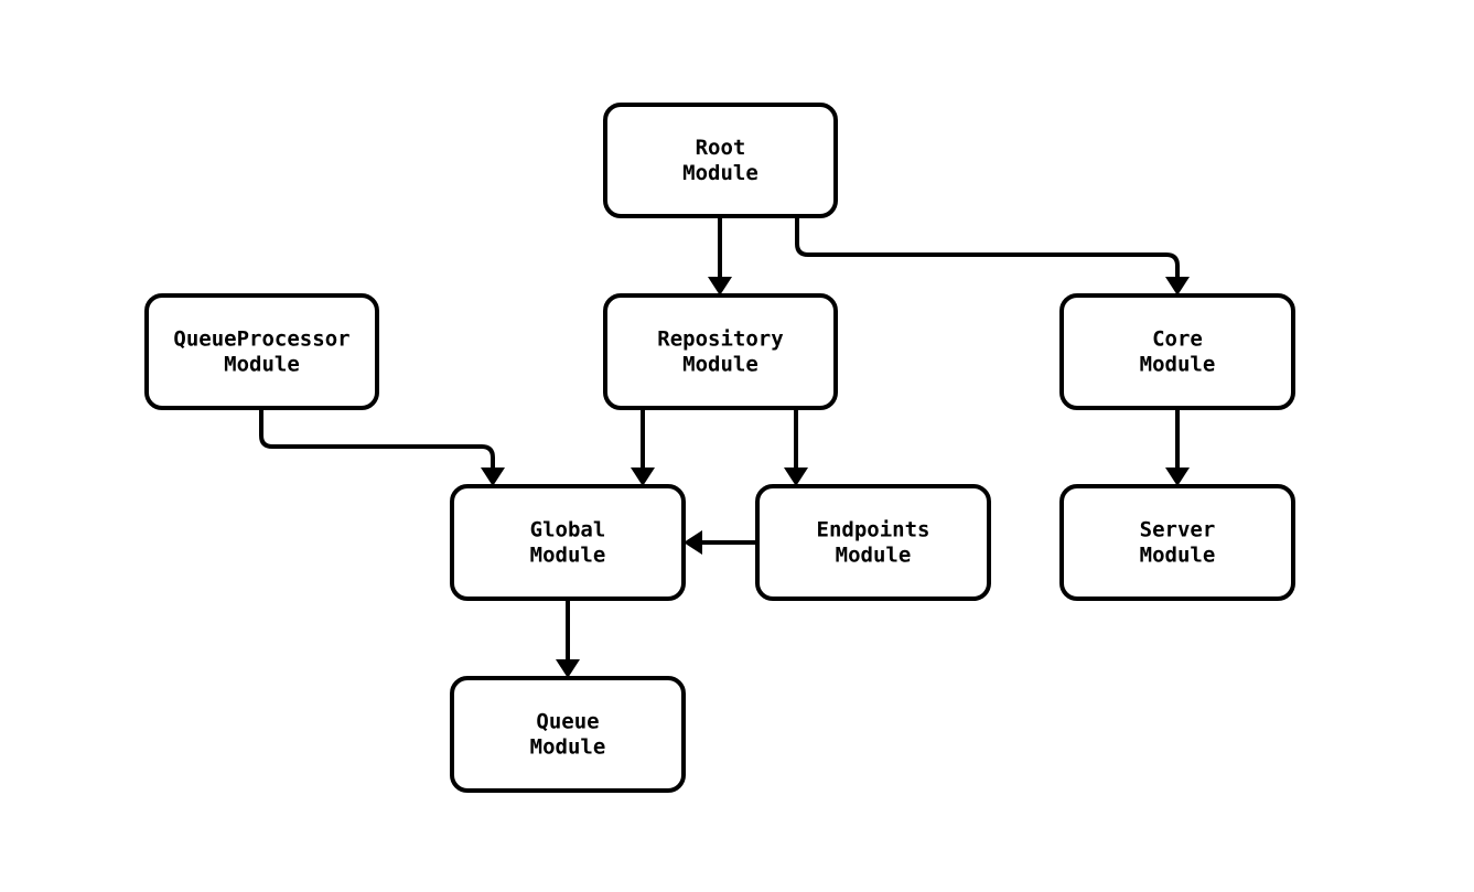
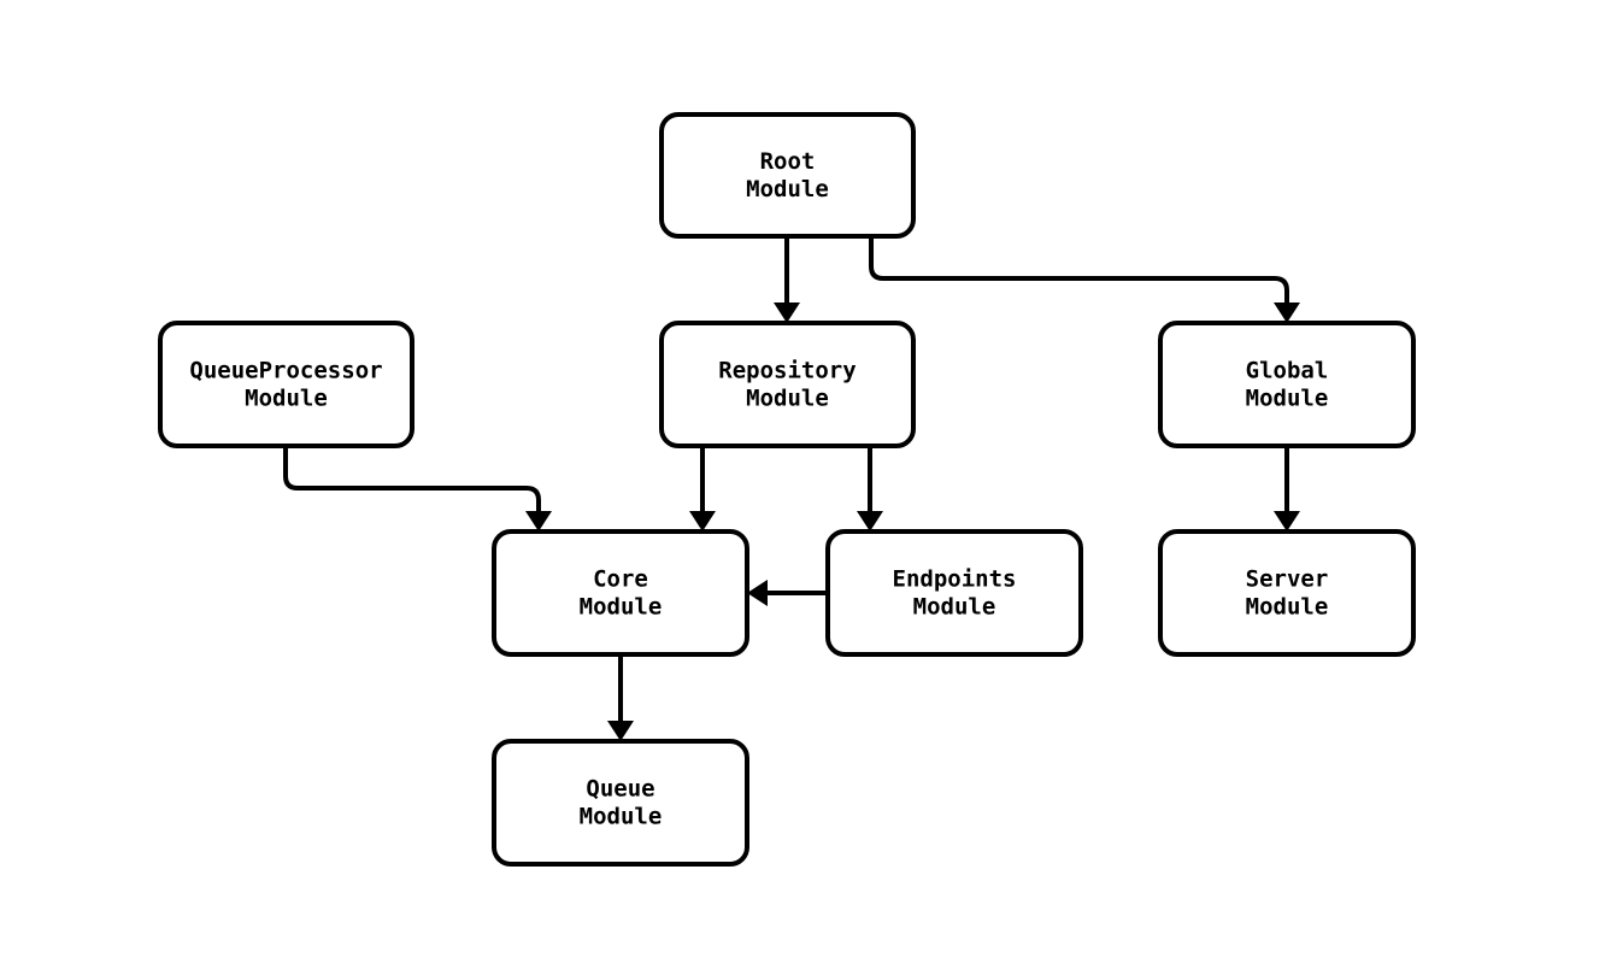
  Root
  Module
  QueueProcessor
  Module
  Repository
  Module
- Core
+ Global
  Module
- Global
+ Core
  Module
  Endpoints
  Module
  Server
  Module
  Queue
  Module
